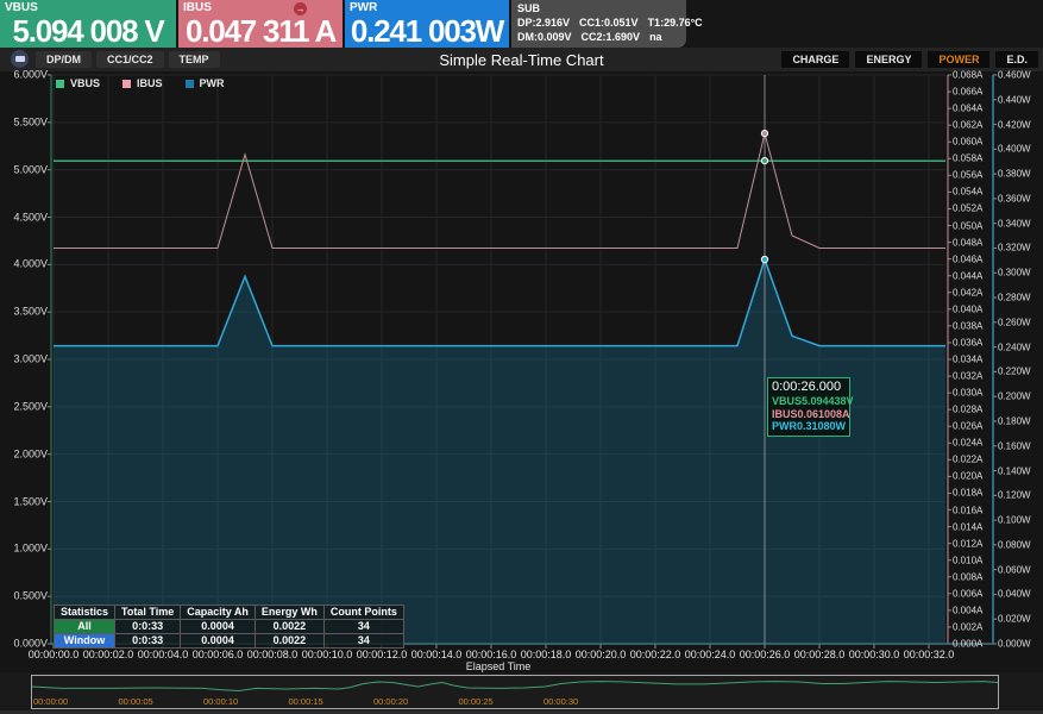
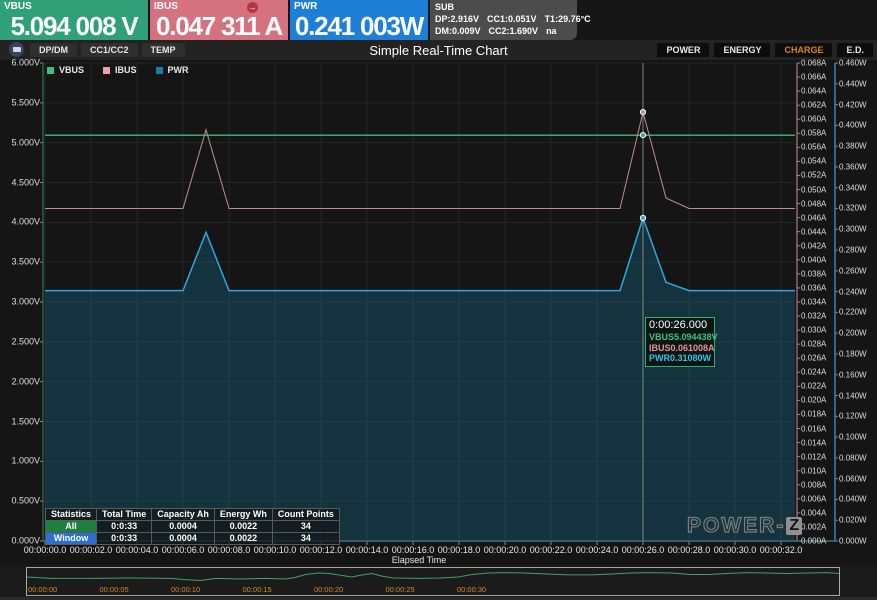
  VBUS
  5.094 008 V
  IBUS
  →
  0.047 311 A
  PWR
  0.241 003W
  SUB
  DP:2.916V
  CC1:0.051V
  T1:29.76°C
  DM:0.009V
  CC2:1.690V
  na
  Simple Real-Time Chart
  DP/DM
  CC1/CC2
  TEMP
- CHARGE
+ POWER
  ENERGY
- POWER
+ CHARGE
  E.D.
  6.000V
  5.500V
  5.000V
  4.500V
  4.000V
  3.500V
  3.000V
  2.500V
  2.000V
  1.500V
  1.000V
  0.500V
  0.000V
  0.068A
  0.066A
  0.064A
  0.062A
  0.060A
  0.058A
  0.056A
  0.054A
  0.052A
  0.050A
  0.048A
  0.046A
  0.044A
  0.042A
  0.040A
  0.038A
  0.036A
  0.034A
  0.032A
  0.030A
  0.028A
  0.026A
  0.024A
  0.022A
  0.020A
  0.018A
  0.016A
  0.014A
  0.012A
  0.010A
  0.008A
  0.006A
  0.004A
  0.002A
  0.000A
  0.460W
  0.440W
  0.420W
  0.400W
  0.380W
  0.360W
  0.340W
  0.320W
  0.300W
  0.280W
  0.260W
  0.240W
  0.220W
  0.200W
  0.180W
  0.160W
  0.140W
  0.120W
  0.100W
  0.080W
  0.060W
  0.040W
  0.020W
  0.000W
  00:00:00.0
  00:00:02.0
  00:00:04.0
  00:00:06.0
  00:00:08.0
  00:00:10.0
  00:00:12.0
  00:00:14.0
  00:00:16.0
  00:00:18.0
  00:00:20.0
  00:00:22.0
  00:00:24.0
  00:00:26.0
  00:00:28.0
  00:00:30.0
  00:00:32.0
  VBUS
  IBUS
  PWR
  0:00:26.000
  VBUS
  5.094438V
  IBUS
  0.061008A
  PWR
  0.31080W
  Statistics	Total Time	Capacity Ah	Energy Wh	Count Points
  All	0:0:33	0.0004	0.0022	34
  Window	0:0:33	0.0004	0.0022	34
  Elapsed Time
+ POWER-
+ Z
  00:00:00
  00:00:05
  00:00:10
  00:00:15
  00:00:20
  00:00:25
  00:00:30
